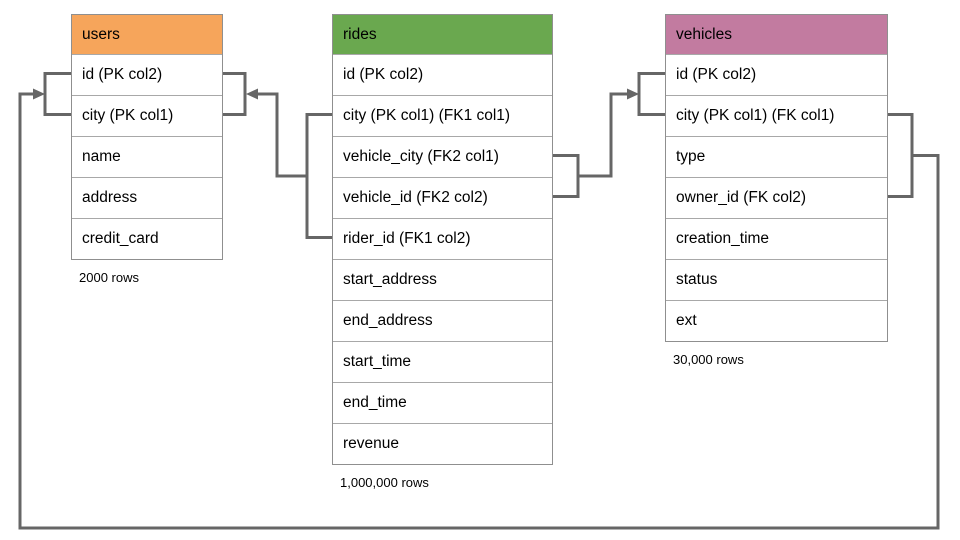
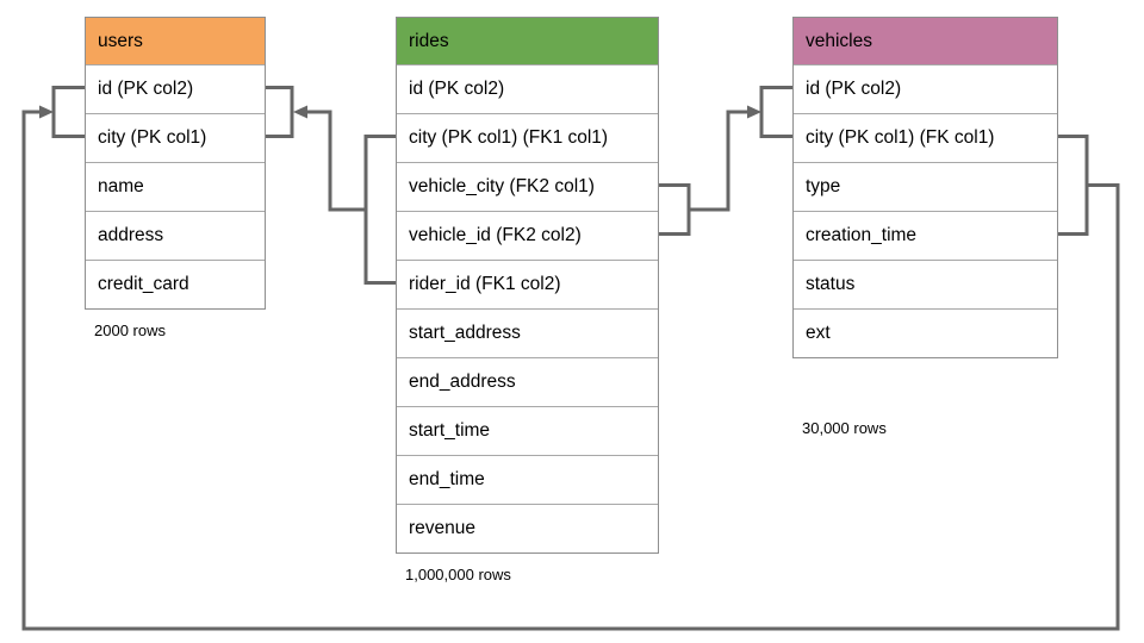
  users
  id (PK col2)
  city (PK col1)
  name
  address
  credit_card
  2000 rows
  rides
  id (PK col2)
  city (PK col1) (FK1 col1)
  vehicle_city (FK2 col1)
  vehicle_id (FK2 col2)
  rider_id (FK1 col2)
  start_address
  end_address
  start_time
  end_time
  revenue
  1,000,000 rows
  vehicles
  id (PK col2)
  city (PK col1) (FK col1)
  type
- owner_id (FK col2)
  creation_time
  status
  ext
  30,000 rows
